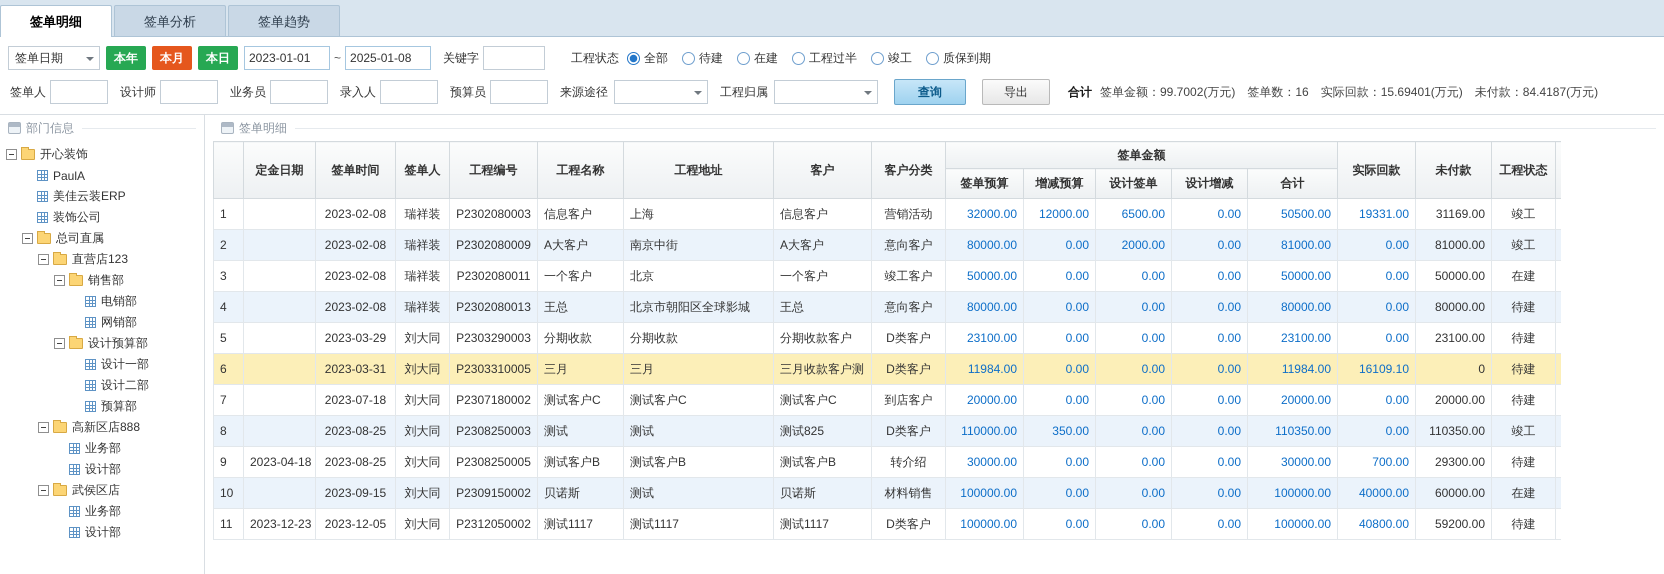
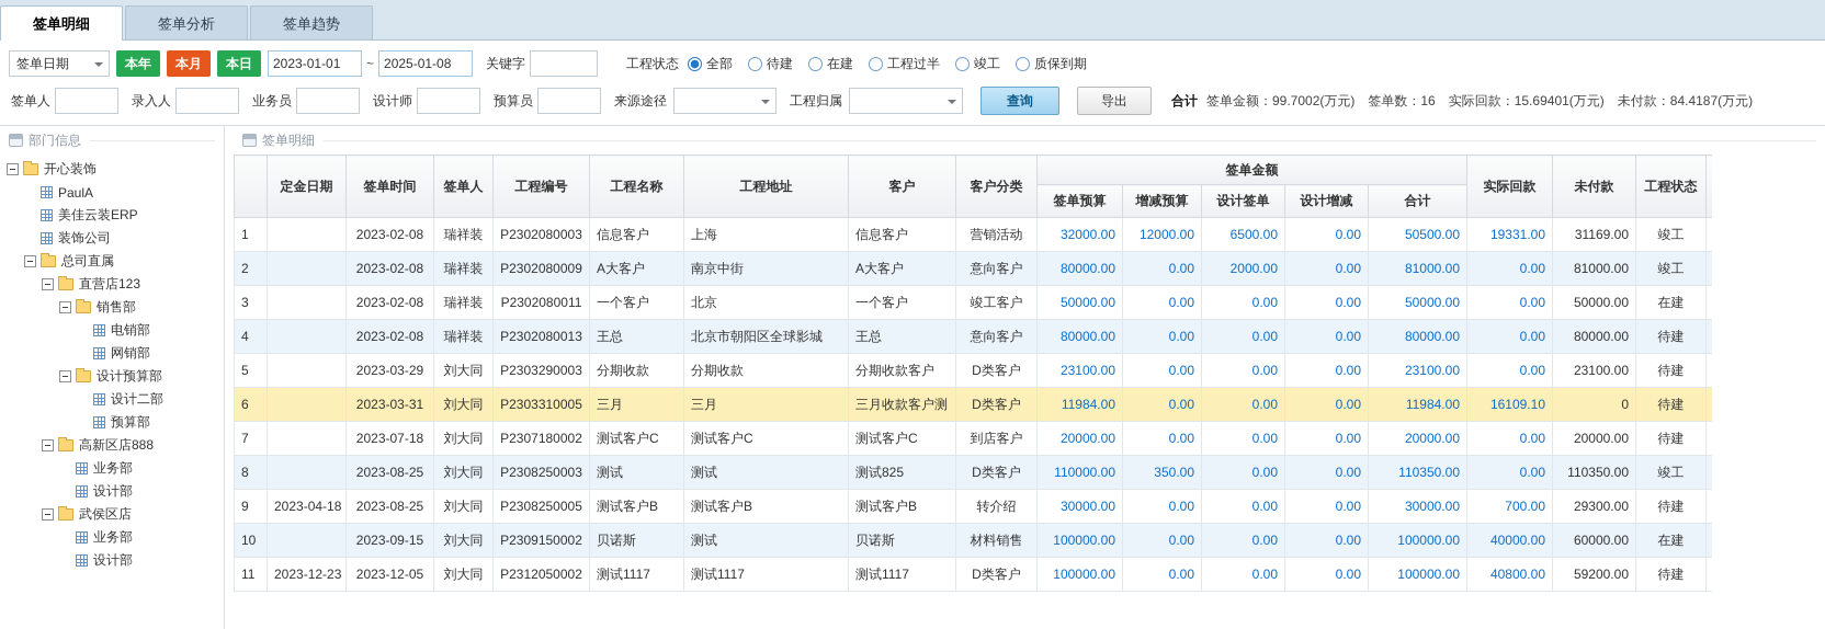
  签单明细
  签单分析
  签单趋势
  签单日期
  本年 本月 本日
  2023-01-01
  ~
  2025-01-08
  关键字
  工程状态
  全部
  待建
  在建
  工程过半
  竣工
  质保到期
  签单人
- 设计师
+ 录入人
  业务员
- 录入人
+ 设计师
  预算员
  来源途径
  工程归属
  查询
  导出
  合计 签单金额：99.7002(万元) 签单数：16 实际回款：15.69401(万元) 未付款：84.4187(万元)
  部门信息
  开心装饰
  PaulA
  美佳云装ERP
  装饰公司
  总司直属
  直营店123
  销售部
  电销部
  网销部
  设计预算部
- 设计一部
  设计二部
  预算部
  高新区店888
  业务部
  设计部
  武侯区店
  业务部
  设计部
  签单明细
  	定金日期	签单时间	签单人	工程编号	工程名称	工程地址	客户	客户分类	签单金额	实际回款	未付款	工程状态
  签单预算	增减预算	设计签单	设计增减	合计
  1		2023-02-08	瑞祥装	P2302080003	信息客户	上海	信息客户	营销活动	32000.00	12000.00	6500.00	0.00	50500.00	19331.00	31169.00	竣工
  2		2023-02-08	瑞祥装	P2302080009	A大客户	南京中街	A大客户	意向客户	80000.00	0.00	2000.00	0.00	81000.00	0.00	81000.00	竣工
  3		2023-02-08	瑞祥装	P2302080011	一个客户	北京	一个客户	竣工客户	50000.00	0.00	0.00	0.00	50000.00	0.00	50000.00	在建
  4		2023-02-08	瑞祥装	P2302080013	王总	北京市朝阳区全球影城	王总	意向客户	80000.00	0.00	0.00	0.00	80000.00	0.00	80000.00	待建
  5		2023-03-29	刘大同	P2303290003	分期收款	分期收款	分期收款客户	D类客户	23100.00	0.00	0.00	0.00	23100.00	0.00	23100.00	待建
  6		2023-03-31	刘大同	P2303310005	三月	三月	三月收款客户测	D类客户	11984.00	0.00	0.00	0.00	11984.00	16109.10	0	待建
  7		2023-07-18	刘大同	P2307180002	测试客户C	测试客户C	测试客户C	到店客户	20000.00	0.00	0.00	0.00	20000.00	0.00	20000.00	待建
  8		2023-08-25	刘大同	P2308250003	测试	测试	测试825	D类客户	110000.00	350.00	0.00	0.00	110350.00	0.00	110350.00	竣工
  9	2023-04-18	2023-08-25	刘大同	P2308250005	测试客户B	测试客户B	测试客户B	转介绍	30000.00	0.00	0.00	0.00	30000.00	700.00	29300.00	待建
  10		2023-09-15	刘大同	P2309150002	贝诺斯	测试	贝诺斯	材料销售	100000.00	0.00	0.00	0.00	100000.00	40000.00	60000.00	在建
  11	2023-12-23	2023-12-05	刘大同	P2312050002	测试1117	测试1117	测试1117	D类客户	100000.00	0.00	0.00	0.00	100000.00	40800.00	59200.00	待建
